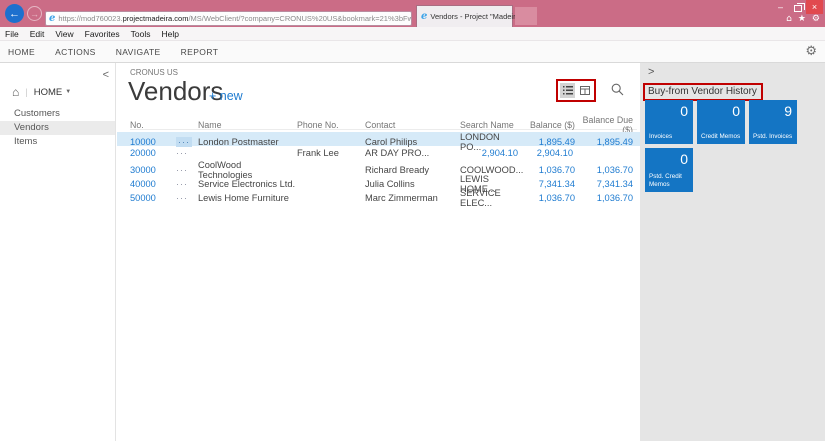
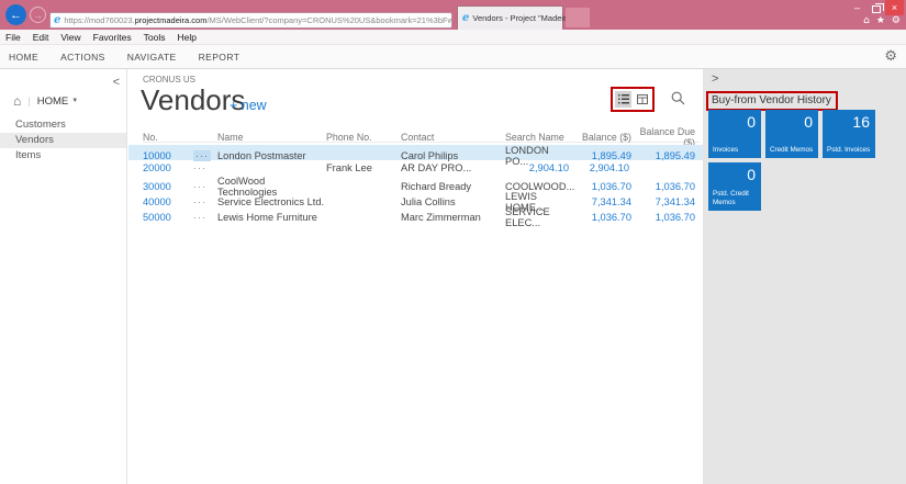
  ←
  →
  e
  https://mod760023.
  projectmadeira.com
  /MS/WebClient/?company=CRONUS%20US&bookmark=21%3bFw
  e
  Vendors - Project "Madei
  –
  ×
  ⌂
  ★
  ⚙
  File
  Edit
  View
  Favorites
  Tools
  Help
  HOME
  ACTIONS
  NAVIGATE
  REPORT
  ⚙
  <
  ⌂
  |
  HOME
  Customers
  Vendors
  Items
  CRONUS US
  Vendors
  + new
  No.
  Name
  Phone No.
  Contact
  Search Name
  Balance ($)
  Balance Due ($)
  10000
  ···
  London Postmaster
  Carol Philips
  LONDON PO...
  1,895.49
  1,895.49
  20000
  ···
  Frank Lee
  AR DAY PRO...
  2,904.10
  2,904.10
  30000
  ···
  CoolWood Technologies
  Richard Bready
  COOLWOOD..
  1,036.70
  1,036.70
  40000
  ···
  Service Electronics Ltd.
  Julia Collins
  LEWIS HOME...
  7,341.34
  7,341.34
  50000
  ···
  Lewis Home Furniture
  Marc Zimmerman
  SERVICE ELEC...
  1,036.70
  1,036.70
  >
  Buy-from Vendor History
  0
  0
- 9
+ 16
  0
